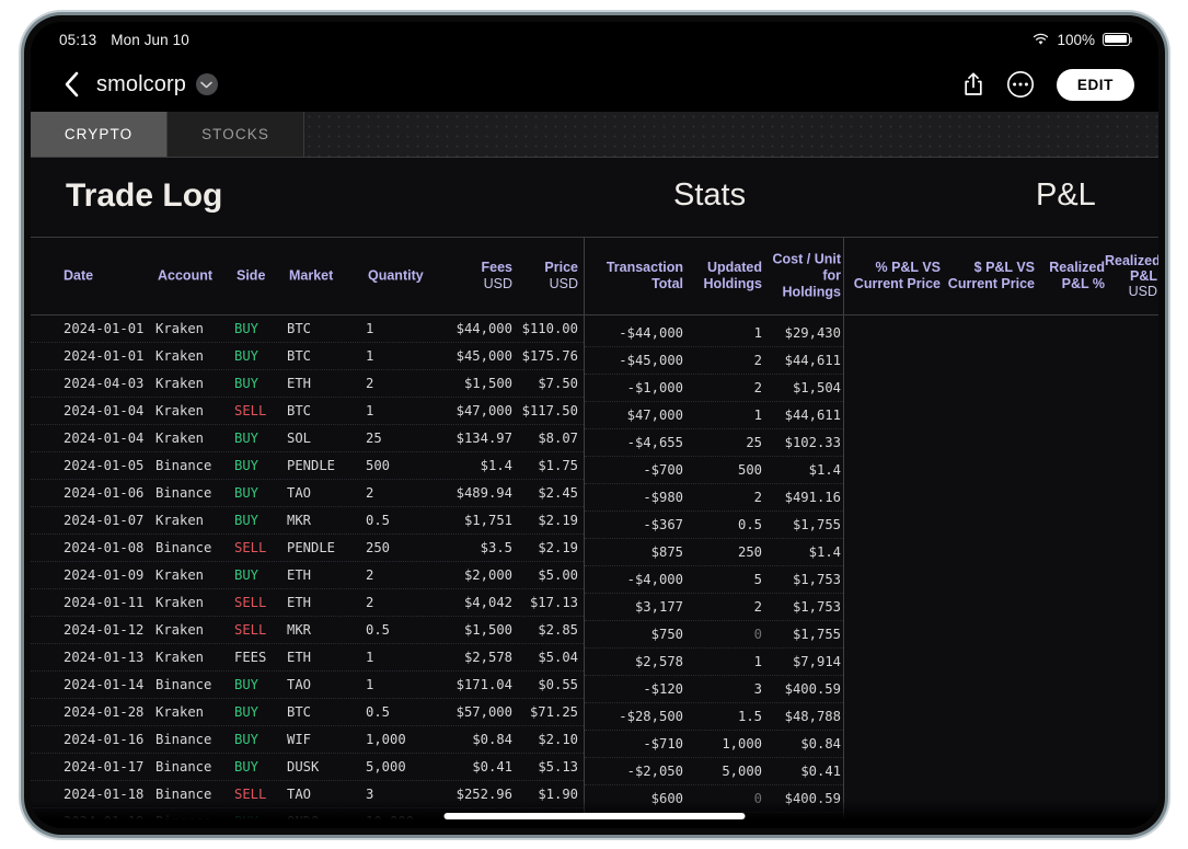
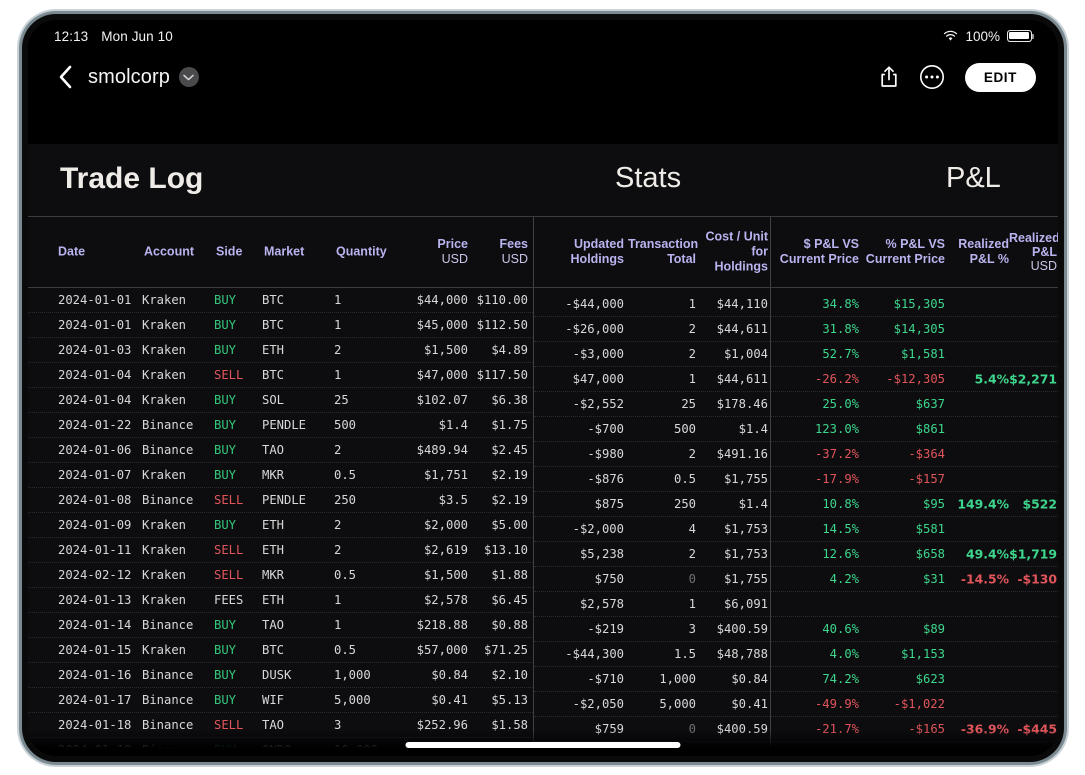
- 05:13
+ 12:13
  Mon Jun 10
  100%
  smolcorp
  EDIT
- CRYPTO
- STOCKS
  Trade Log
  Stats
  P&L
  Date
  Account
  Side
  Market
  Quantity
- Fees
+ Price
  USD
- Price
+ Fees
  USD
- Transaction
+ Updated
- Total
+ Holdings
- Updated
+ Transaction
- Holdings
+ Total
  Cost / Unit
  for Holdings
- % P&L VS
+ $ P&L VS
  Current Price
- $ P&L VS
+ % P&L VS
  Current Price
  Realized
  P&L %
  Realized
  P&L
  USD
  2024-01-01
  Kraken
  BUY
  BTC
  1
  $44,000
  $110.00
  2024-01-01
  Kraken
  BUY
  BTC
  1
  $45,000
- $175.76
+ $112.50
- 2024-04-03
+ 2024-01-03
  Kraken
  BUY
  ETH
  2
  $1,500
- $7.50
+ $4.89
  2024-01-04
  Kraken
  SELL
  BTC
  1
  $47,000
  $117.50
  2024-01-04
  Kraken
  BUY
  SOL
  25
- $134.97
+ $102.07
- $8.07
+ $6.38
- 2024-01-05
+ 2024-01-22
  Binance
  BUY
  PENDLE
  500
  $1.4
  $1.75
  2024-01-06
  Binance
  BUY
  TAO
  2
  $489.94
  $2.45
  2024-01-07
  Kraken
  BUY
  MKR
  0.5
  $1,751
  $2.19
  2024-01-08
  Binance
  SELL
  PENDLE
  250
  $3.5
  $2.19
  2024-01-09
  Kraken
  BUY
  ETH
  2
  $2,000
  $5.00
  2024-01-11
  Kraken
  SELL
  ETH
  2
- $4,042
+ $2,619
- $17.13
+ $13.10
- 2024-01-12
+ 2024-02-12
  Kraken
  SELL
  MKR
  0.5
  $1,500
- $2.85
+ $1.88
  2024-01-13
  Kraken
  FEES
  ETH
  1
  $2,578
- $5.04
+ $6.45
  2024-01-14
  Binance
  BUY
  TAO
  1
- $171.04
+ $218.88
- $0.55
+ $0.88
- 2024-01-28
+ 2024-01-15
  Kraken
  BUY
  BTC
  0.5
  $57,000
  $71.25
  2024-01-16
  Binance
  BUY
- WIF
+ DUSK
  1,000
  $0.84
  $2.10
  2024-01-17
  Binance
  BUY
- DUSK
+ WIF
  5,000
  $0.41
  $5.13
  2024-01-18
  Binance
  SELL
  TAO
  3
  $252.96
- $1.90
+ $1.58
  -$44,000
  1
- $29,430
+ $44,110
- -$45,000
+ -$26,000
  2
  $44,611
- -$1,000
+ -$3,000
  2
- $1,504
+ $1,004
  $47,000
  1
  $44,611
- -$4,655
+ -$2,552
  25
- $102.33
+ $178.46
  -$700
  500
  $1.4
  -$980
  2
  $491.16
- -$367
+ -$876
  0.5
  $1,755
  $875
  250
  $1.4
- -$4,000
+ -$2,000
- 5
+ 4
  $1,753
- $3,177
+ $5,238
  2
  $1,753
  $750
  0
  $1,755
  $2,578
  1
- $7,914
+ $6,091
- -$120
+ -$219
  3
  $400.59
- -$28,500
+ -$44,300
  1.5
  $48,788
  -$710
  1,000
  $0.84
  -$2,050
  5,000
  $0.41
- $600
+ $759
  0
  $400.59
+ 34.8%
+ $15,305
+ 31.8%
+ $14,305
+ 52.7%
+ $1,581
+ -26.2%
+ -$12,305
+ 5.4%
+ $2,271
+ 25.0%
+ $637
+ 123.0%
+ $861
+ -37.2%
+ -$364
+ -17.9%
+ -$157
+ 10.8%
+ $95
+ 149.4%
+ $522
+ 14.5%
+ $581
+ 12.6%
+ $658
+ 49.4%
+ $1,719
+ 4.2%
+ $31
+ -14.5%
+ -$130
+ 40.6%
+ $89
+ 4.0%
+ $1,153
+ 74.2%
+ $623
+ -49.9%
+ -$1,022
+ -21.7%
+ -$165
+ -36.9%
+ -$445
